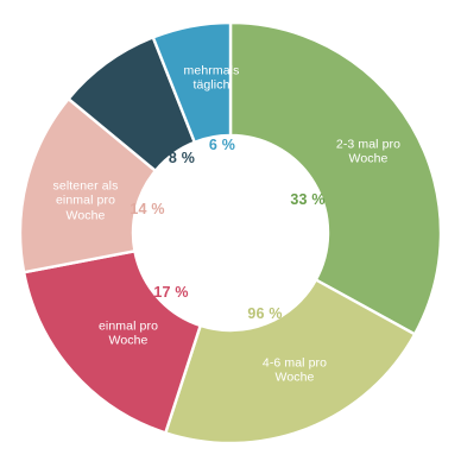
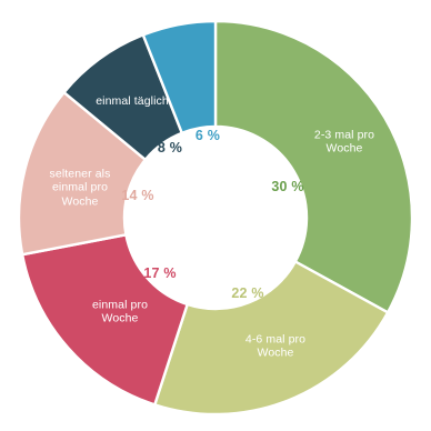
  2-3 mal pro
  Woche
- 33 %
+ 30 %
  4-6 mal pro
  Woche
- 96 %
+ 22 %
  einmal pro
  Woche
  17 %
  seltener als
  einmal pro
  Woche
  14 %
+ einmal täglich
  8 %
- mehrmals
- täglich
  6 %
